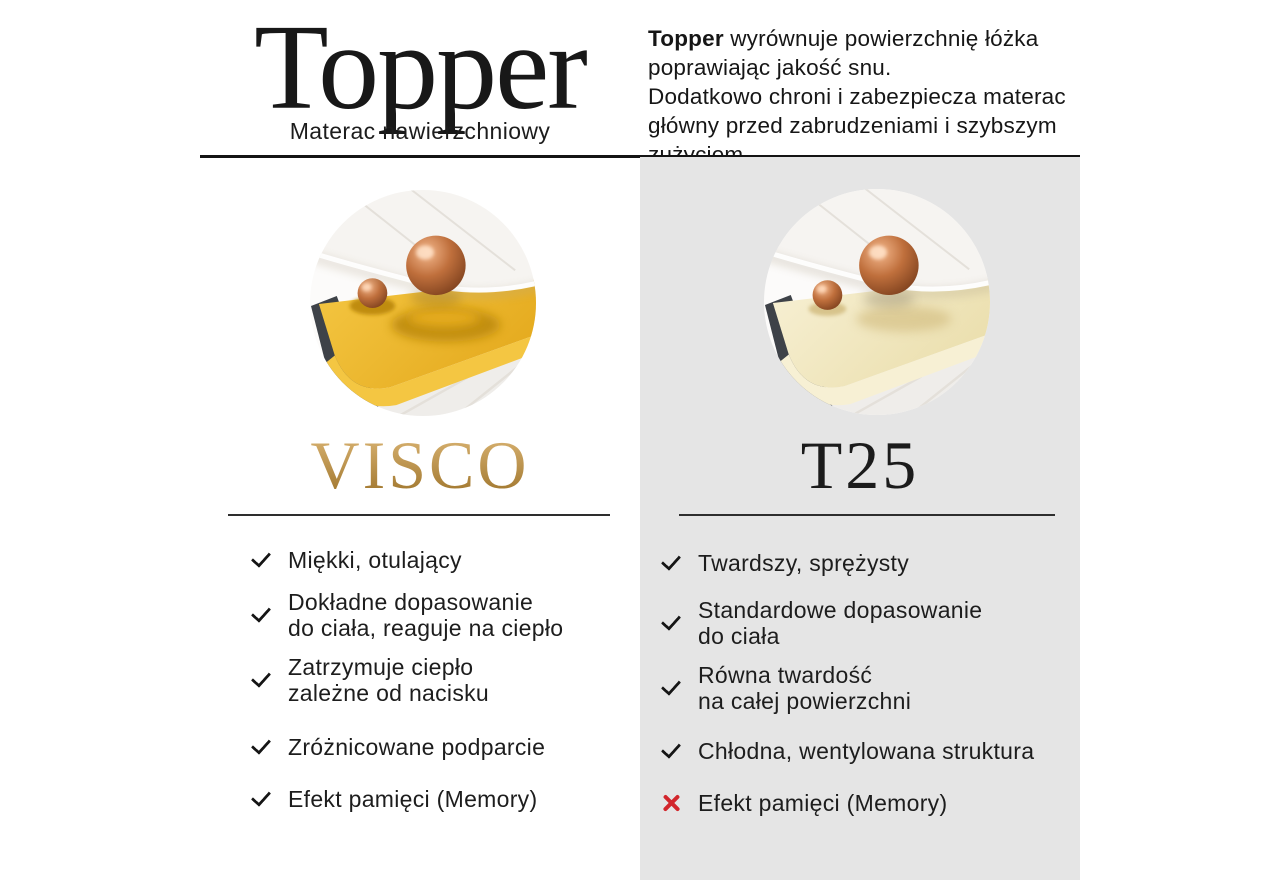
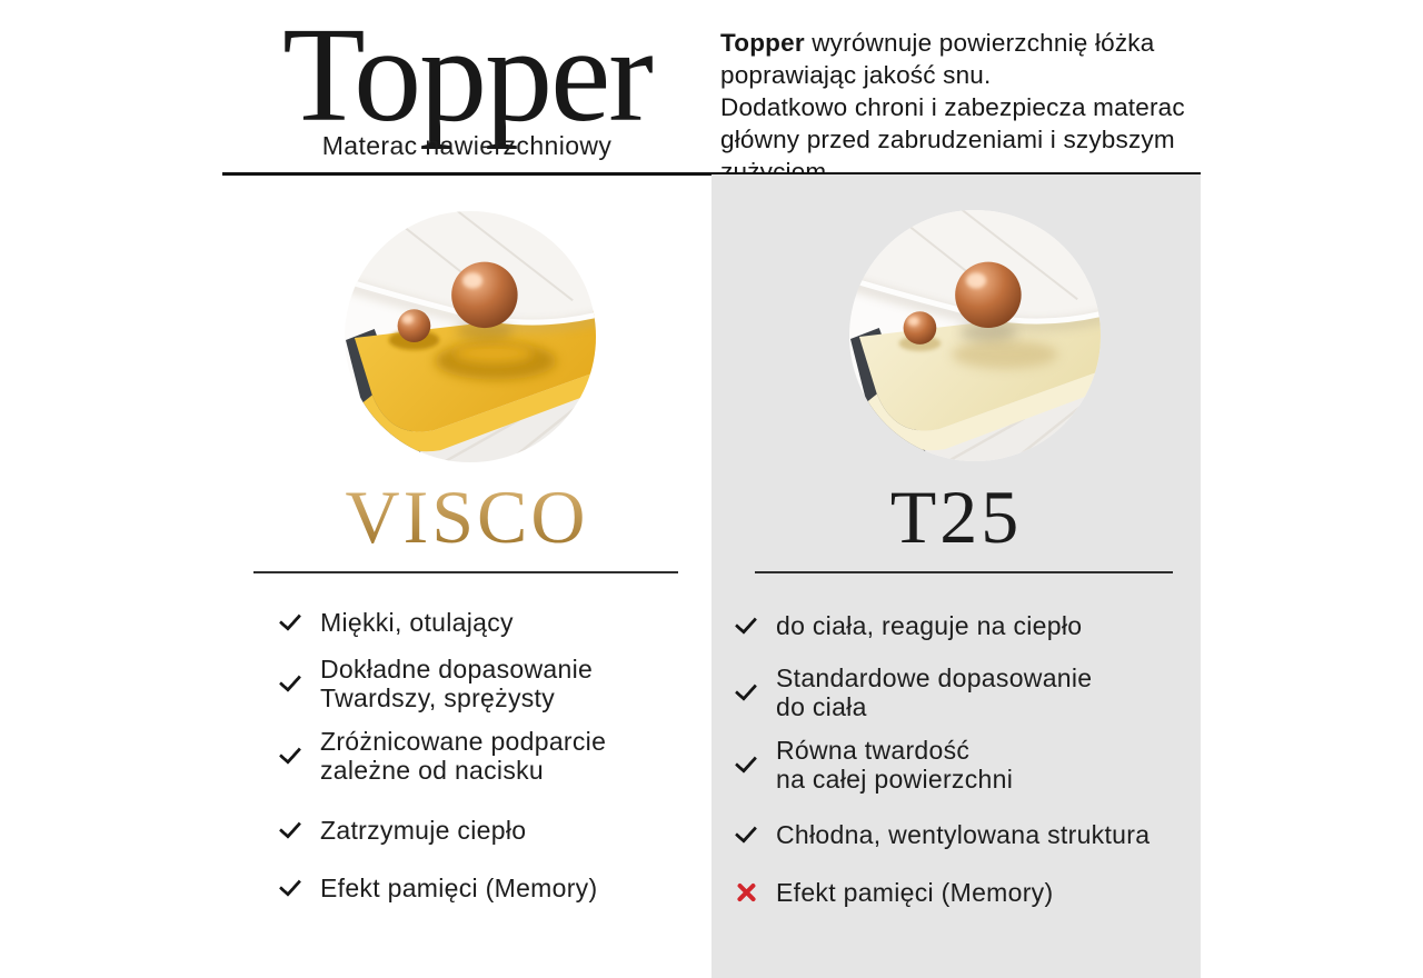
  Topper
  Materac nawierzchniowy
  Topper wyrównuje powierzchnię łóżka
  poprawiając jakość snu.
  Dodatkowo chroni i zabezpiecza materac
  główny przed zabrudzeniami i szybszym
  VISCO
  T25
  Miękki, otulający
  Dokładne dopasowanie
- do ciała, reaguje na ciepło
+ Twardszy, sprężysty
- Zatrzymuje ciepło
+ Zróżnicowane podparcie
  zależne od nacisku
- Zróżnicowane podparcie
+ Zatrzymuje ciepło
  Efekt pamięci (Memory)
- Twardszy, sprężysty
+ do ciała, reaguje na ciepło
  Standardowe dopasowanie
  do ciała
  Równa twardość
  na całej powierzchni
  Chłodna, wentylowana struktura
  Efekt pamięci (Memory)
